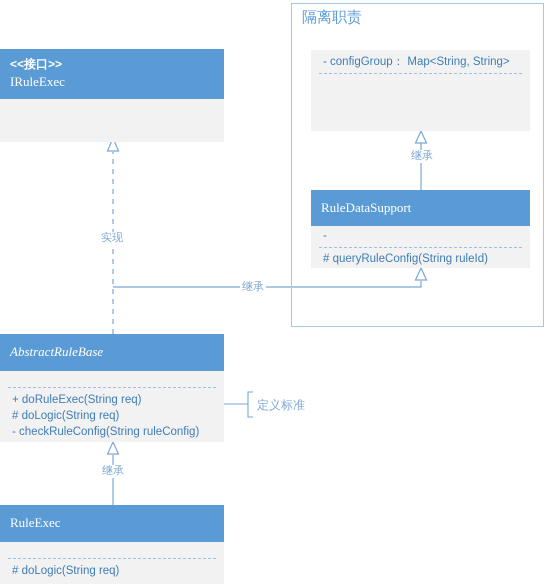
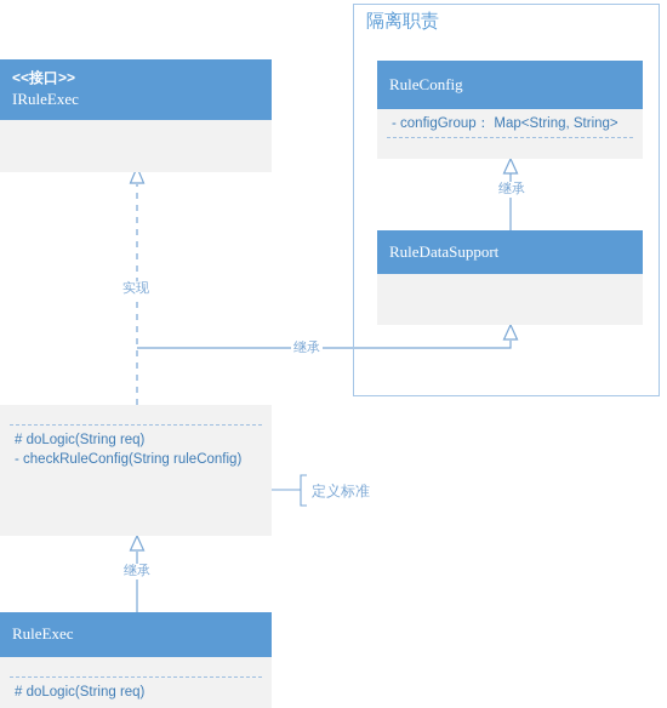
  隔离职责
  <<接口>>
  IRuleExec
+ RuleConfig
  - configGroup： Map<String, String>
  RuleDataSupport
- -
- # queryRuleConfig(String ruleId)
- AbstractRuleBase
- + doRuleExec(String req)
  # doLogic(String req)
  - checkRuleConfig(String ruleConfig)
  RuleExec
  # doLogic(String req)
  实现
  继承
  继承
  继承
  定义标准
